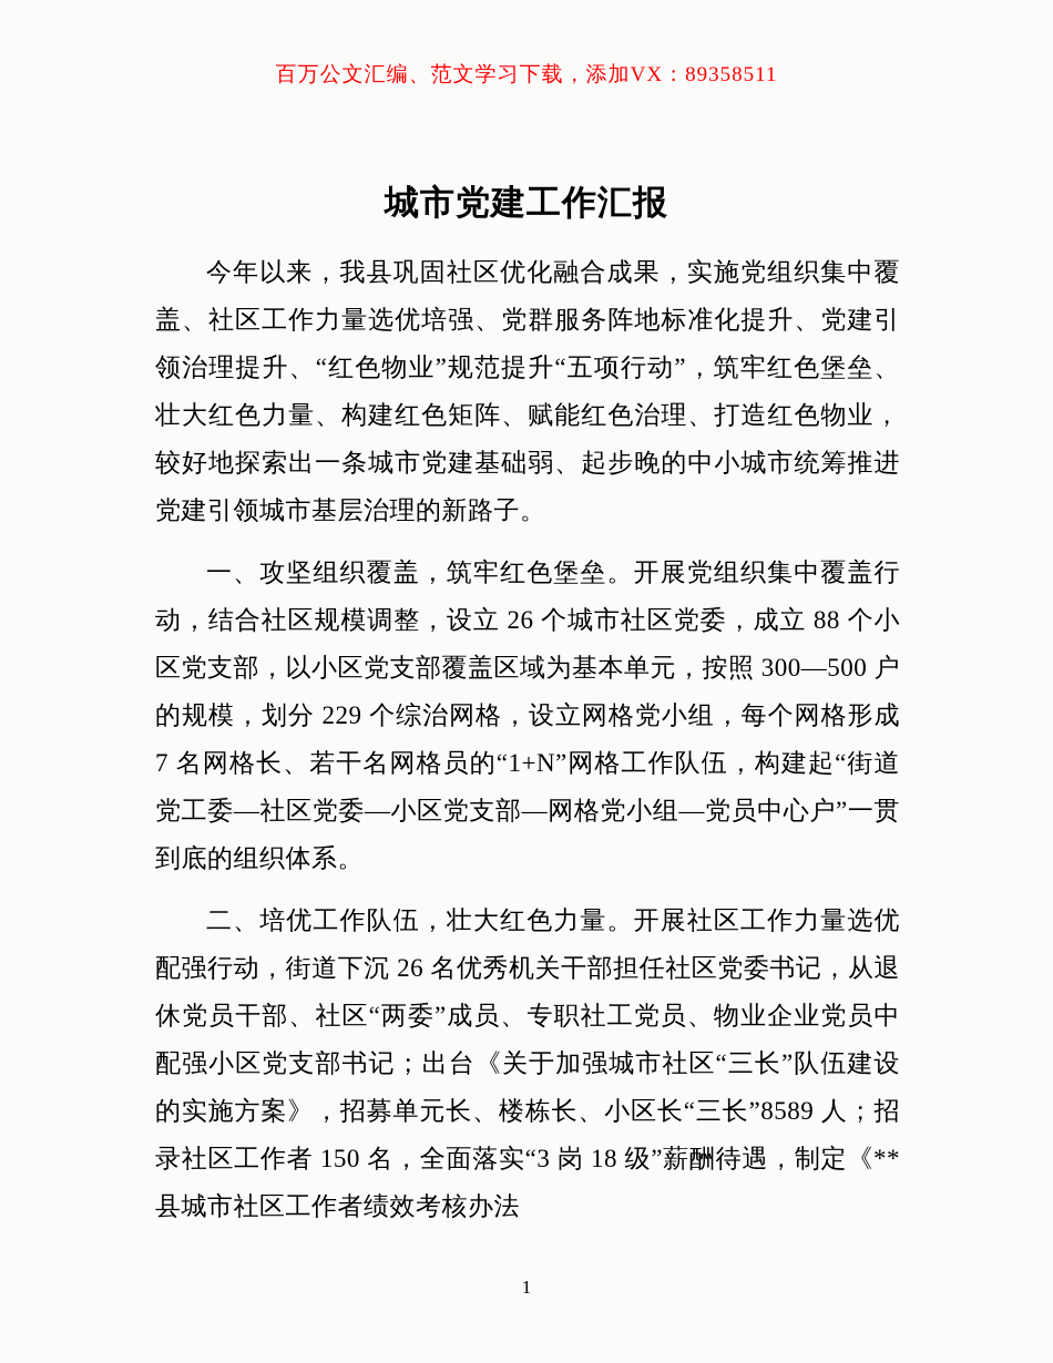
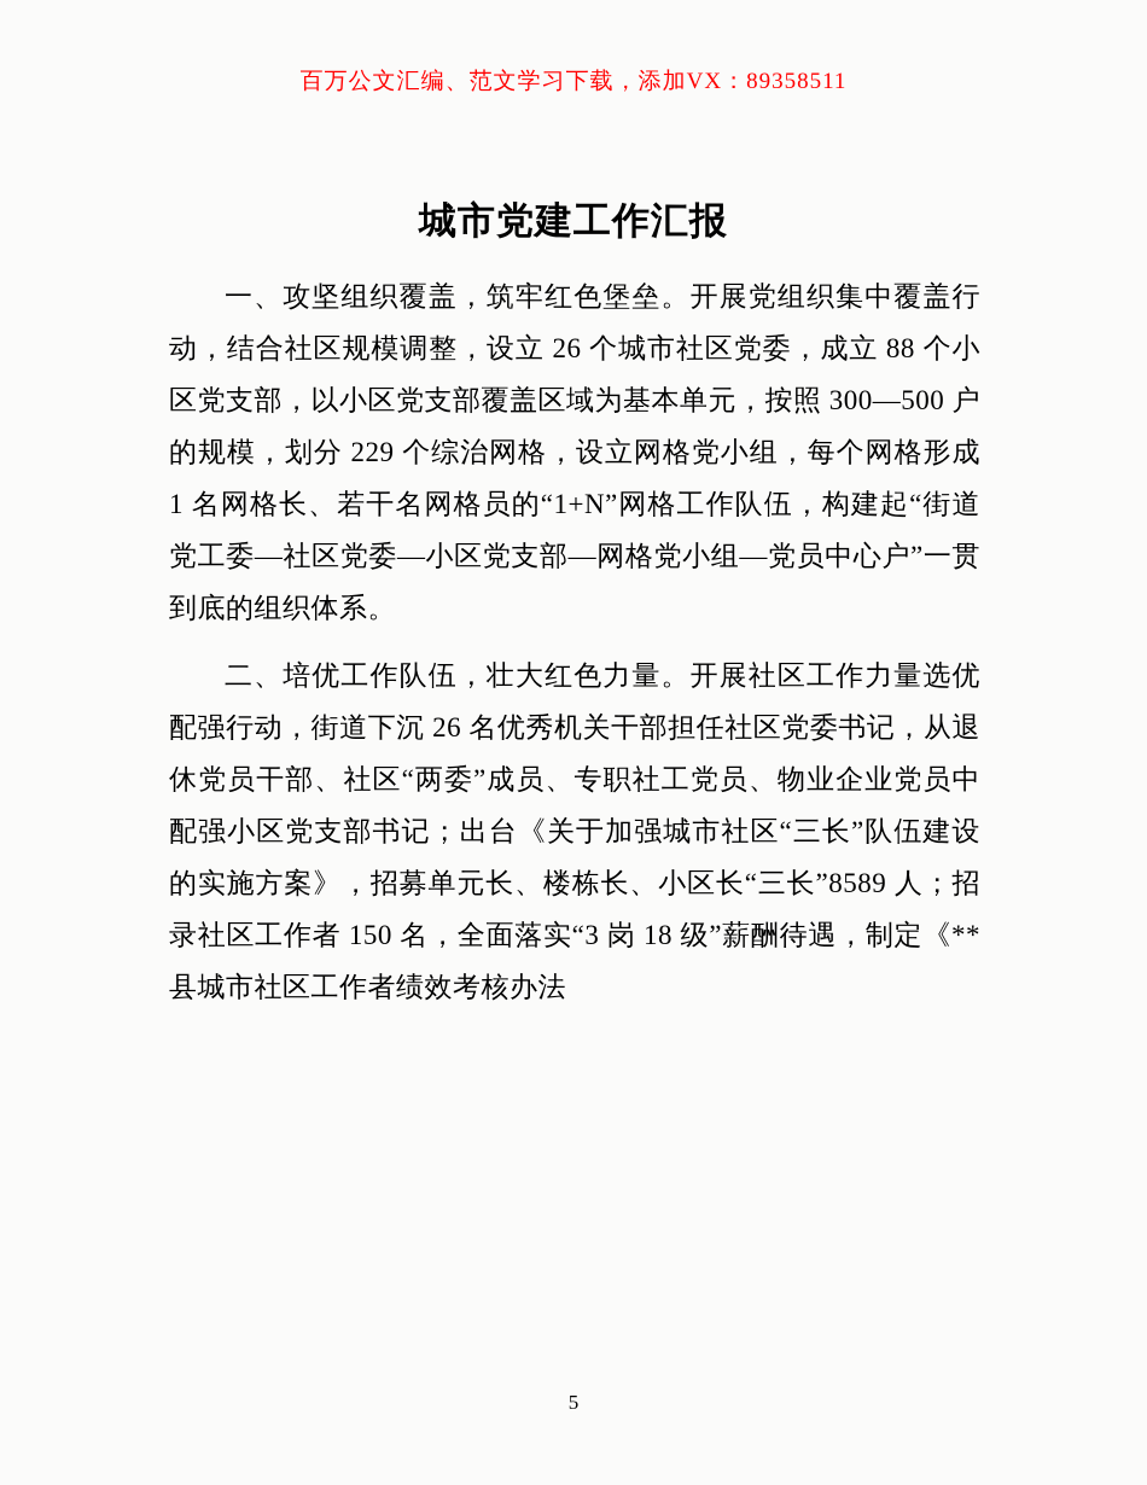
  百万公文汇编、范文学习下载，添加VX：89358511
  城市党建工作汇报
- 今年以来，我县巩固社区优化融合成果，实施党组织集中覆盖、社区工作力量选优培强、党群服务阵地标准化提升、党建引领治理提升、“红色物业”规范提升“五项行动”，筑牢红色堡垒、壮大红色力量、构建红色矩阵、赋能红色治理、打造红色物业，较好地探索出一条城市党建基础弱、起步晚的中小城市统筹推进党建引领城市基层治理的新路子。
- 一、攻坚组织覆盖，筑牢红色堡垒。开展党组织集中覆盖行动，结合社区规模调整，设立 26 个城市社区党委，成立 88 个小区党支部，以小区党支部覆盖区域为基本单元，按照 300—500 户的规模，划分 229 个综治网格，设立网格党小组，每个网格形成 7 名网格长、若干名网格员的“1+N”网格工作队伍，构建起“街道党工委—社区党委—小区党支部—网格党小组—党员中心户”一贯到底的组织体系。
+ 一、攻坚组织覆盖，筑牢红色堡垒。开展党组织集中覆盖行动，结合社区规模调整，设立 26 个城市社区党委，成立 88 个小区党支部，以小区党支部覆盖区域为基本单元，按照 300—500 户的规模，划分 229 个综治网格，设立网格党小组，每个网格形成 1 名网格长、若干名网格员的“1+N”网格工作队伍，构建起“街道党工委—社区党委—小区党支部—网格党小组—党员中心户”一贯到底的组织体系。
  二、培优工作队伍，壮大红色力量。开展社区工作力量选优配强行动，街道下沉 26 名优秀机关干部担任社区党委书记，从退休党员干部、社区“两委”成员、专职社工党员、物业企业党员中配强小区党支部书记；出台《关于加强城市社区“三长”队伍建设的实施方案》，招募单元长、楼栋长、小区长“三长”8589 人；招录社区工作者 150 名，全面落实“3 岗 18 级”薪酬待遇，制定《**县城市社区工作者绩效考核办法
- 1
+ 5
